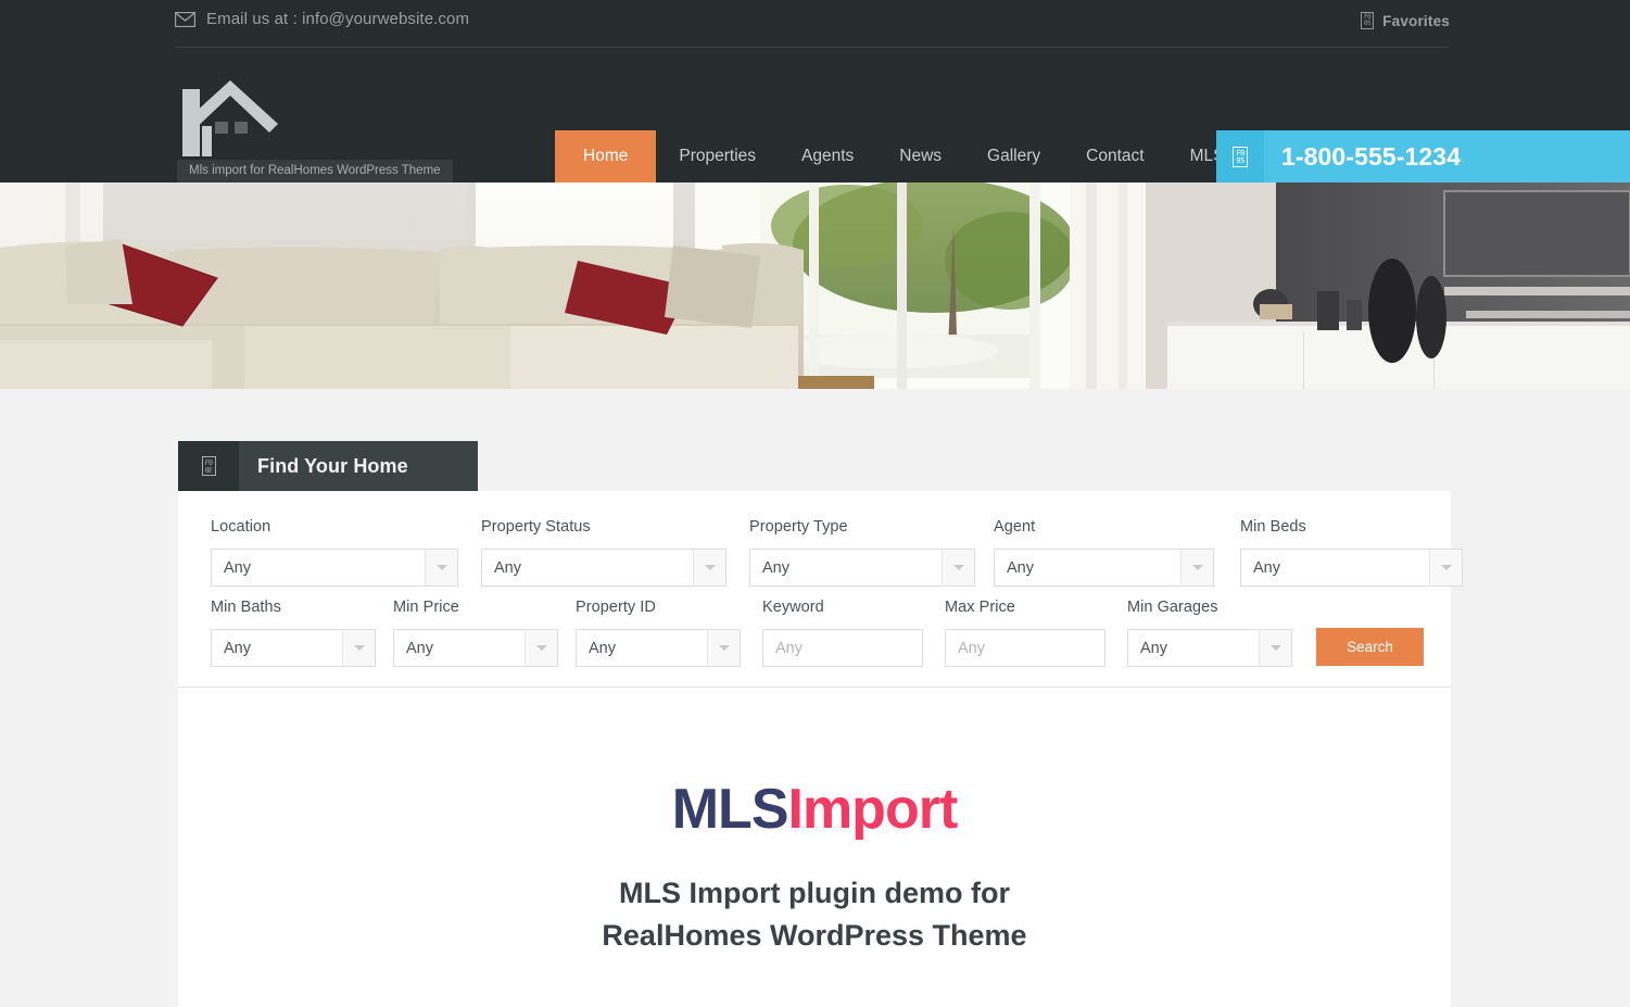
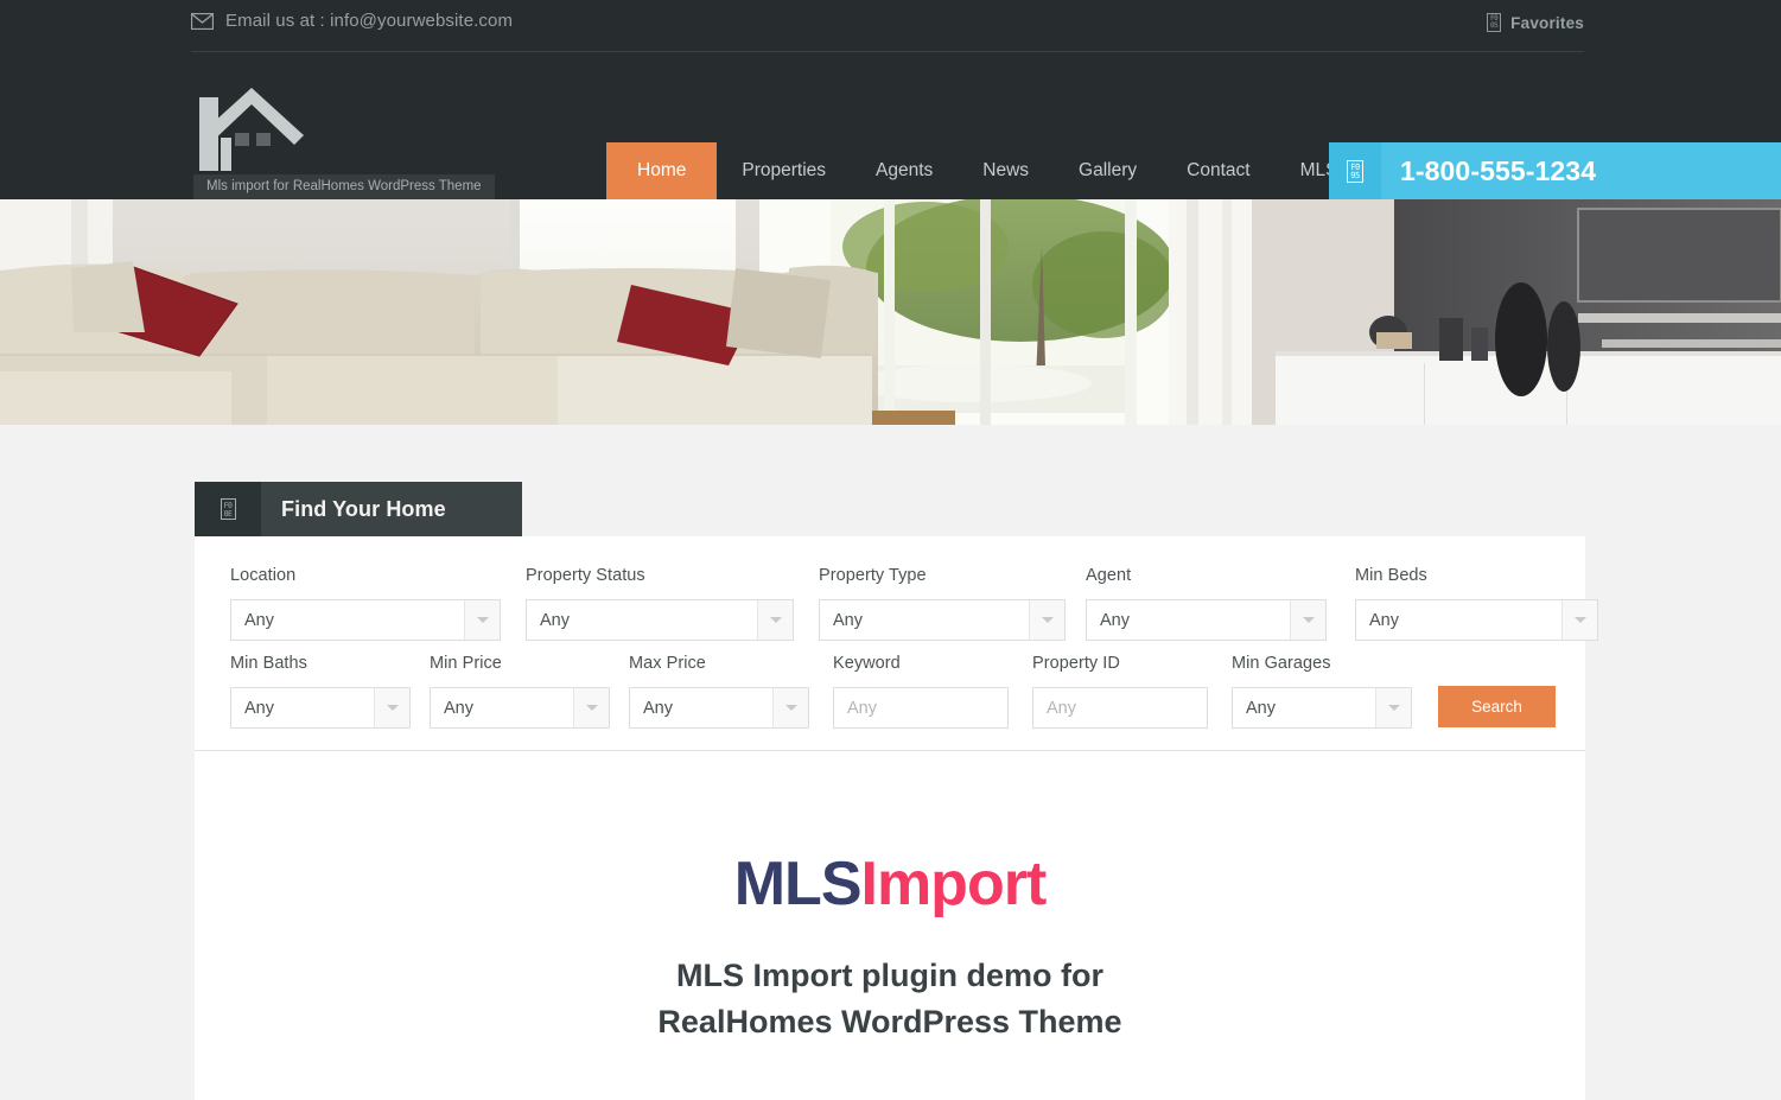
  Email us at : info@yourwebsite.com
  Favorites
  Mls import for RealHomes WordPress Theme
  Home
  Properties
  Agents
  News
  Gallery
  Contact
  F0
  95
  1-800-555-1234
  F0
  0E
  Find Your Home
  Location
  Any
  Property Status
  Any
  Property Type
  Any
  Agent
  Any
  Min Beds
  Any
  Min Baths
  Any
  Min Price
  Any
- Property ID
+ Max Price
  Any
  Keyword
  Any
- Max Price
+ Property ID
  Any
  Min Garages
  Any
  Search
  MLSImport
  MLS Import plugin demo for
  RealHomes WordPress Theme
